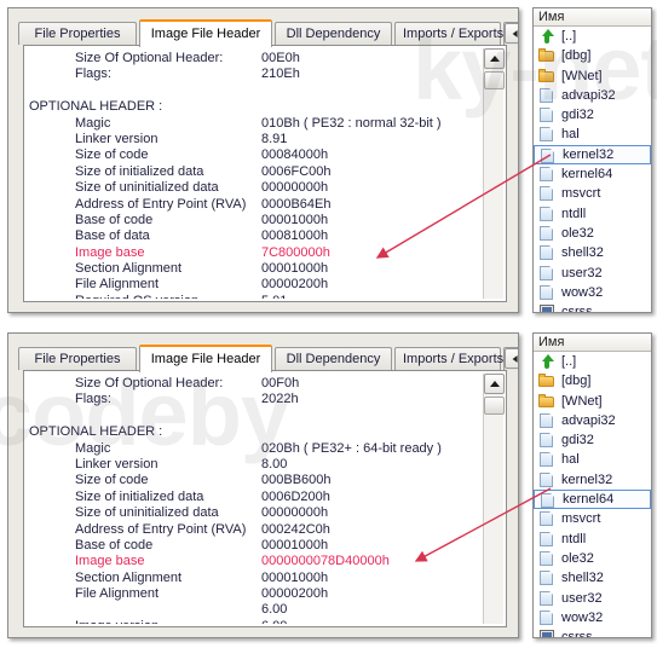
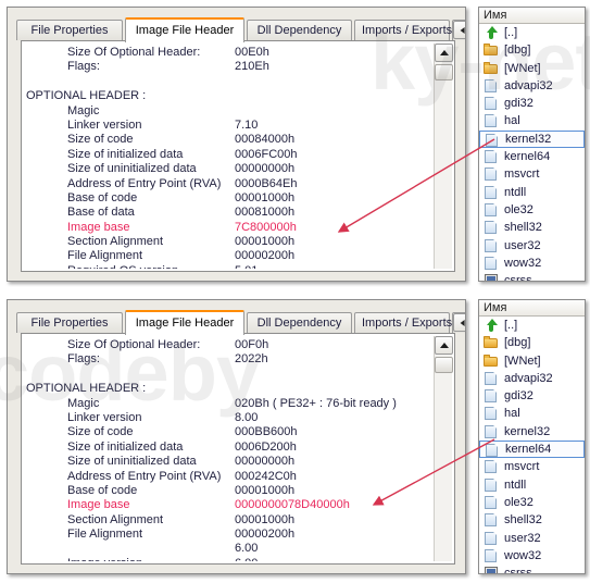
  ky-net
  codeby
  File Properties
  Image File Header
  Dll Dependency
  Imports / Exports
  Size Of Optional Header:
  00E0h
  Flags:
  210Eh
  OPTIONAL HEADER :
  Magic
- 010Bh ( PE32 : normal 32-bit )
  Linker version
- 8.91
+ 7.10
  Size of code
  00084000h
  Size of initialized data
  0006FC00h
  Size of uninitialized data
  00000000h
  Address of Entry Point (RVA)
  0000B64Eh
  Base of code
  00001000h
  Base of data
  00081000h
  Image base
  7C800000h
  Section Alignment
  00001000h
  File Alignment
  00000200h
  Имя
  [..]
  [dbg]
  [WNet]
  advapi32
  gdi32
  hal
  kernel32
  kernel64
  msvcrt
  ntdll
  ole32
  shell32
  user32
  wow32
  File Properties
  Image File Header
  Dll Dependency
  Imports / Exports
  Size Of Optional Header:
  00F0h
  Flags:
  2022h
  OPTIONAL HEADER :
  Magic
- 020Bh ( PE32+ : 64-bit ready )
+ 020Bh ( PE32+ : 76-bit ready )
  Linker version
  8.00
  Size of code
  000BB600h
  Size of initialized data
  0006D200h
  Size of uninitialized data
  00000000h
  Address of Entry Point (RVA)
  000242C0h
  Base of code
  00001000h
  Image base
  0000000078D40000h
  Section Alignment
  00001000h
  File Alignment
  00000200h
  6.00
  Имя
  [..]
  [dbg]
  [WNet]
  advapi32
  gdi32
  hal
  kernel32
  kernel64
  msvcrt
  ntdll
  ole32
  shell32
  user32
  wow32
